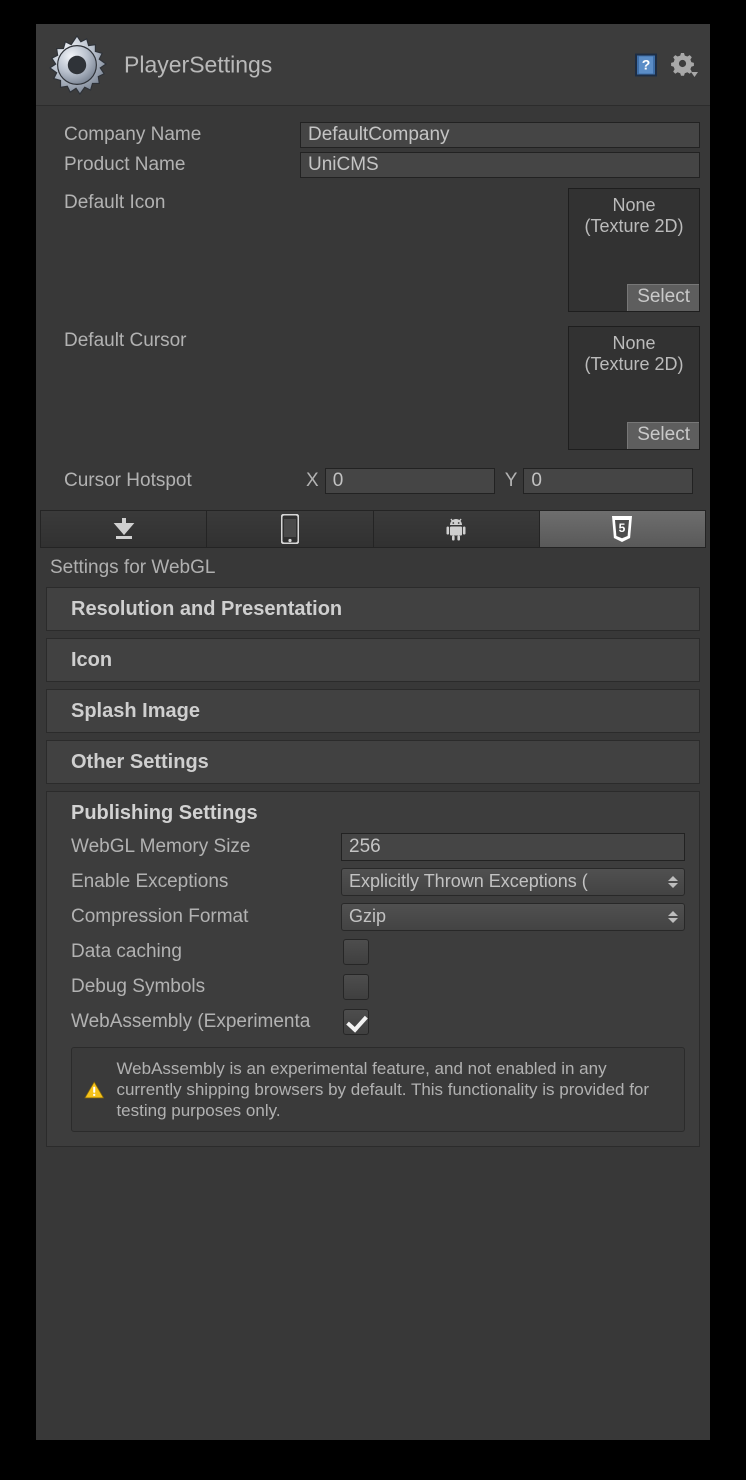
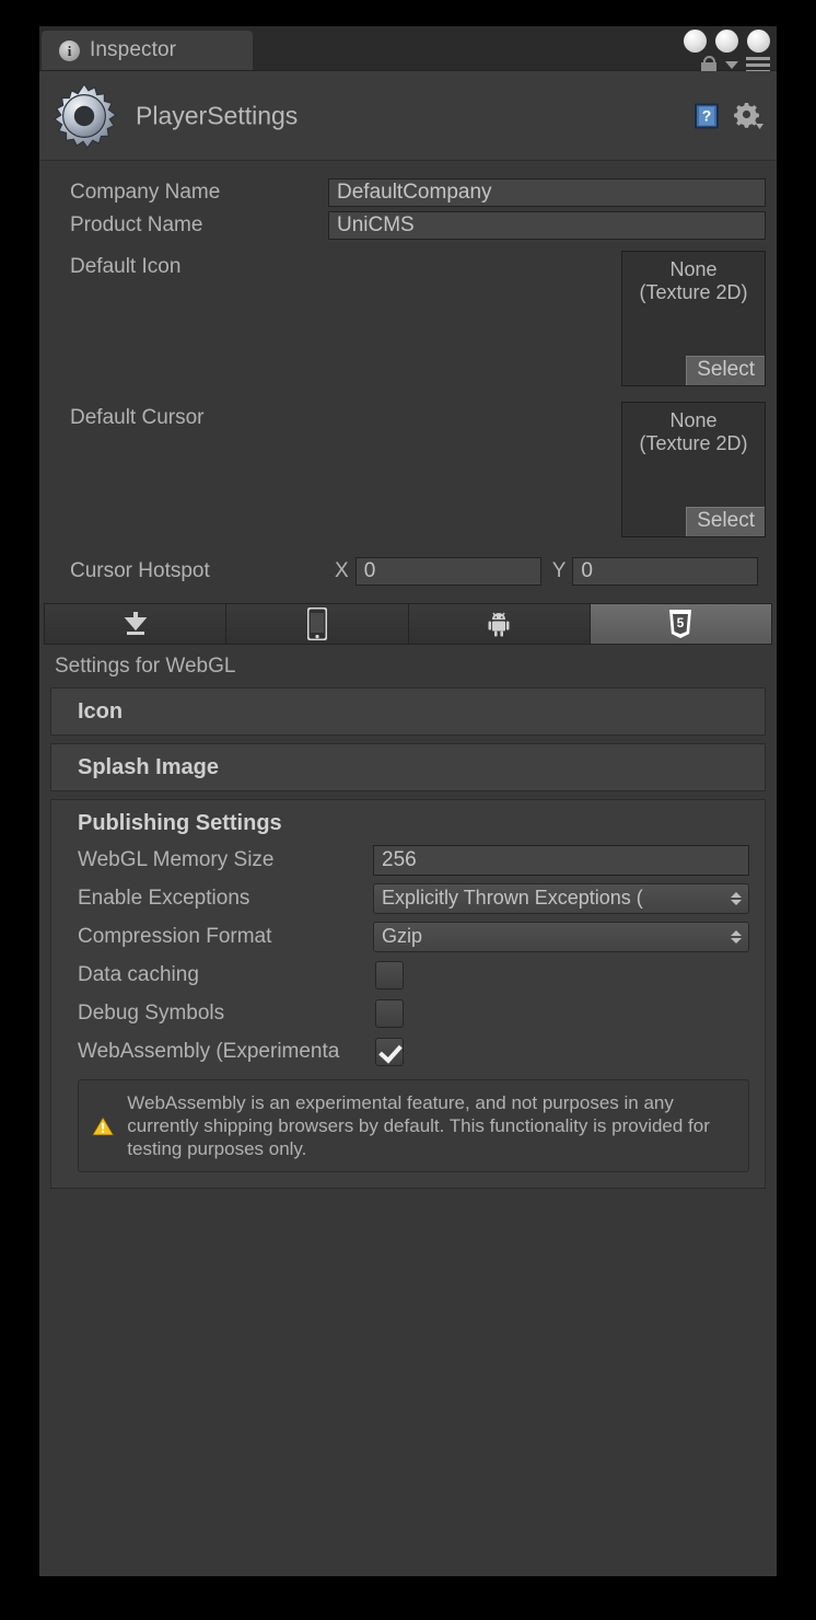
+ i
+ Inspector
  PlayerSettings
  ?
  Company Name
  DefaultCompany
  Product Name
  UniCMS
  Default Icon
  None
  (Texture 2D)
  Select
  Default Cursor
  None
  (Texture 2D)
  Select
  Cursor Hotspot
  X
  0
  Y
  0
  5
  Settings for WebGL
- Resolution and Presentation
  Icon
  Splash Image
- Other Settings
  Publishing Settings
  WebGL Memory Size
  256
  Enable Exceptions
  Explicitly Thrown Exceptions (
  Compression Format
  Gzip
  Data caching
  Debug Symbols
  WebAssembly (Experimenta
- WebAssembly is an experimental feature, and not enabled in any currently shipping browsers by default. This functionality is provided for testing purposes only.
+ WebAssembly is an experimental feature, and not purposes in any currently shipping browsers by default. This functionality is provided for testing purposes only.
